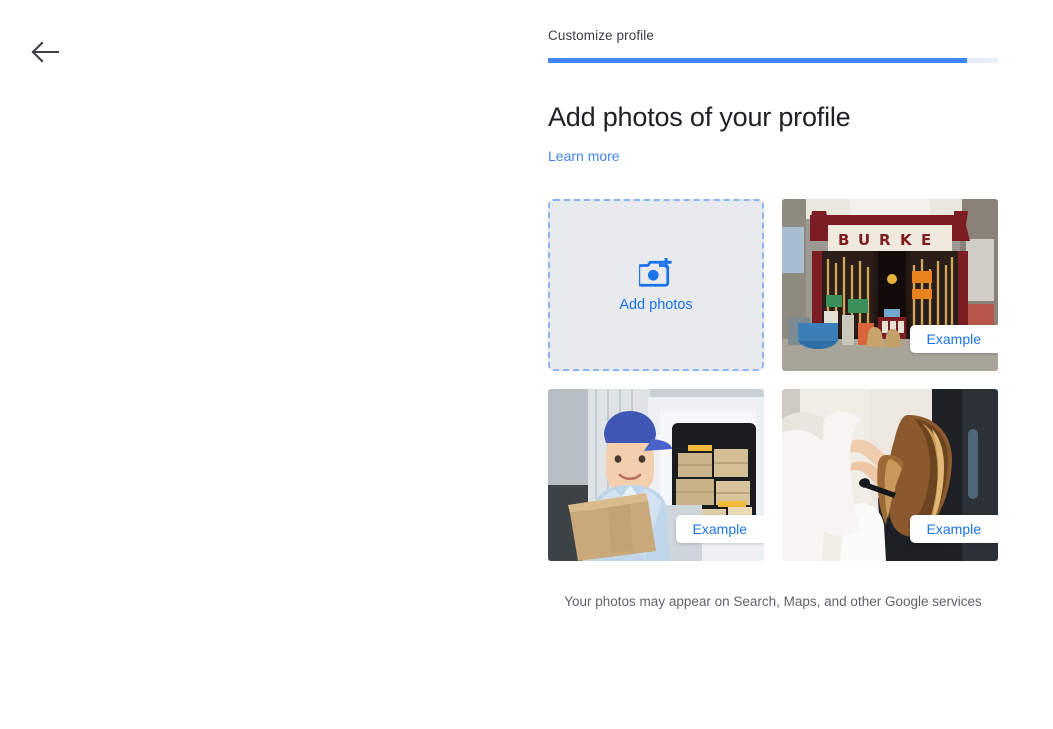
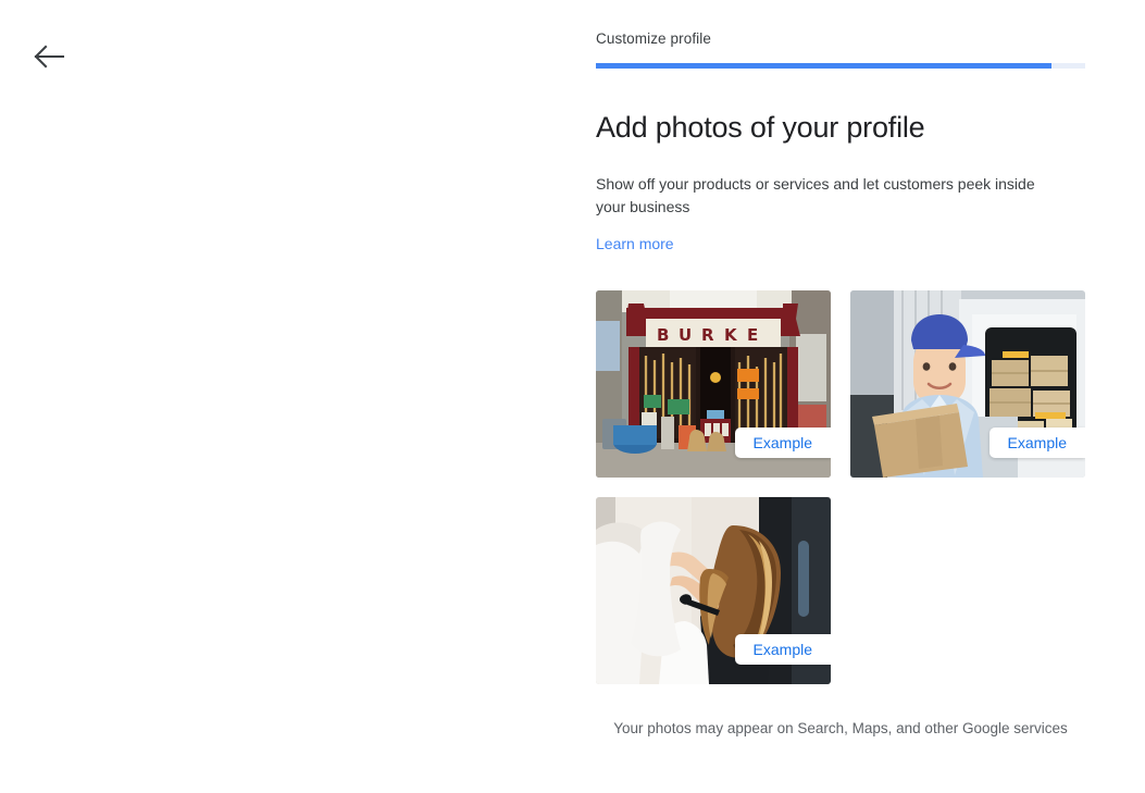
  Customize profile
  Add photos of your profile
+ Show off your products or services and let customers peek inside your business
  Learn more
- Add photos
  B
  U
  R
  K
  E
  Example
  Example
  Example
  Your photos may appear on Search, Maps, and other Google services
